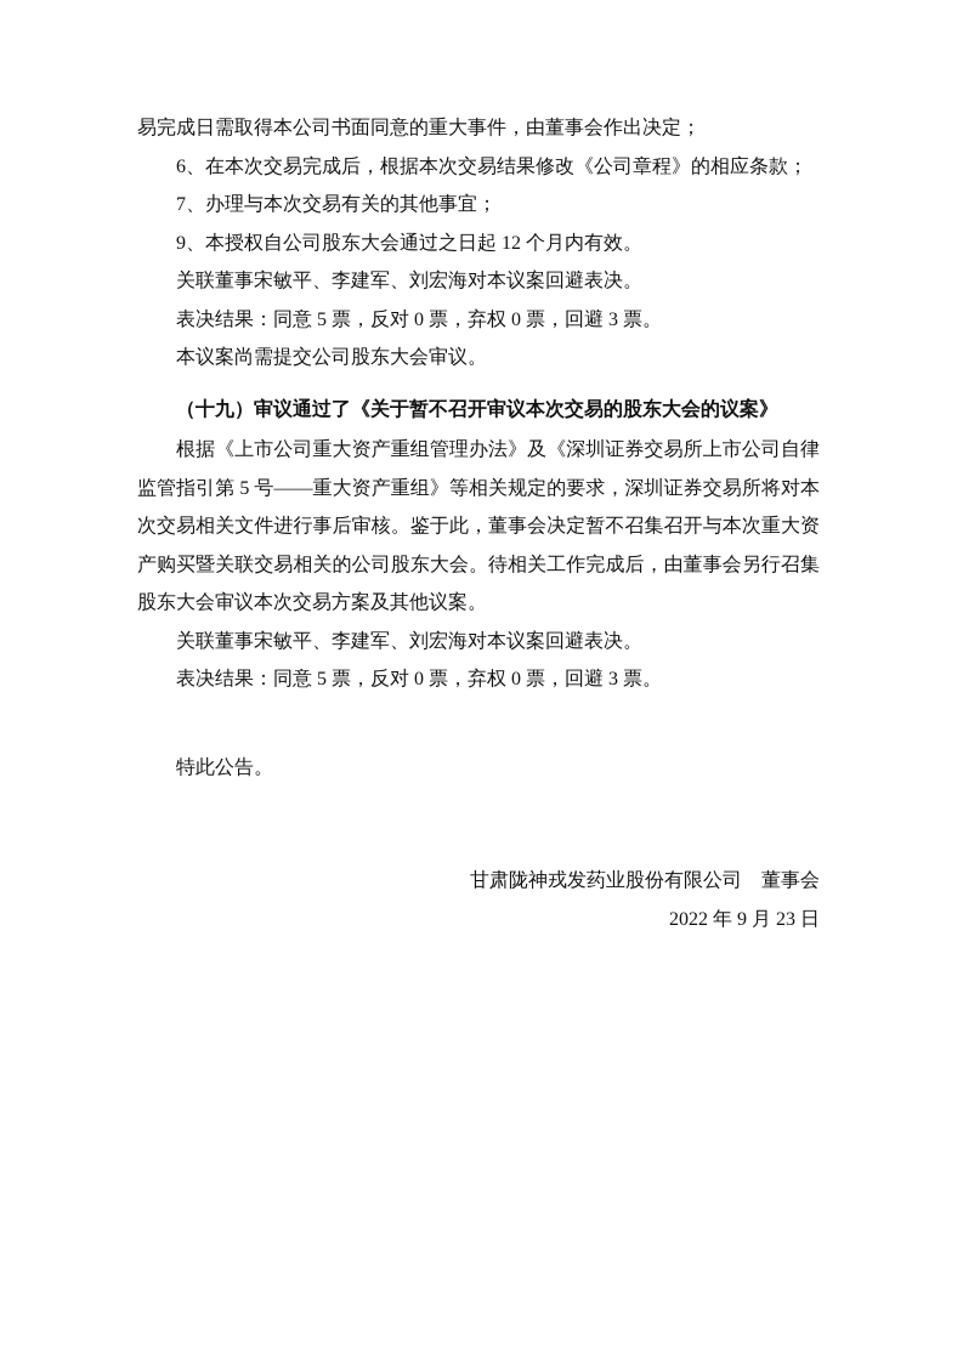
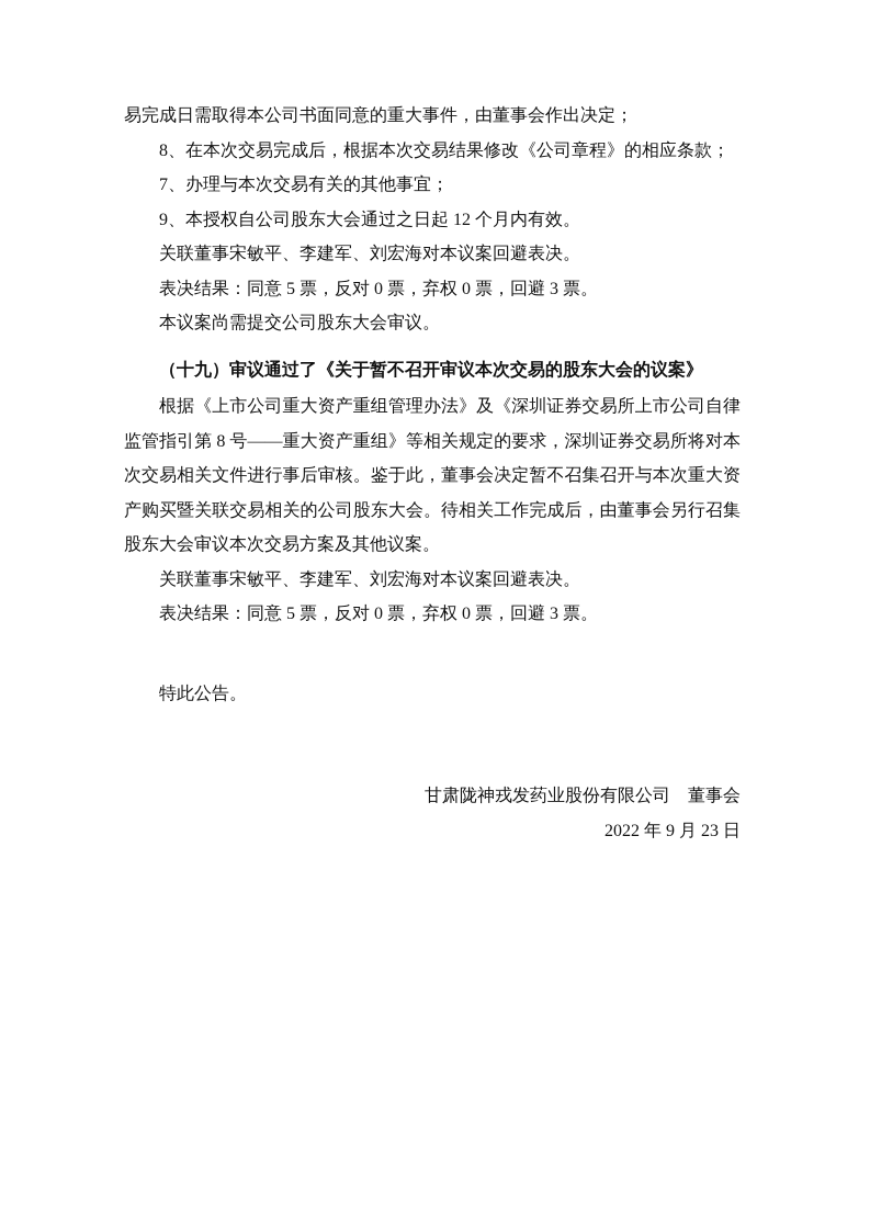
  易完成日需取得本公司书面同意的重大事件，由董事会作出决定；
- 6、在本次交易完成后，根据本次交易结果修改《公司章程》的相应条款；
+ 8、在本次交易完成后，根据本次交易结果修改《公司章程》的相应条款；
  7、办理与本次交易有关的其他事宜；
  9、本授权自公司股东大会通过之日起 12 个月内有效。
  关联董事宋敏平、李建军、刘宏海对本议案回避表决。
  表决结果：同意 5 票，反对 0 票，弃权 0 票，回避 3 票。
  本议案尚需提交公司股东大会审议。
  （十九）审议通过了《关于暂不召开审议本次交易的股东大会的议案》
- 根据《上市公司重大资产重组管理办法》及《深圳证券交易所上市公司自律监管指引第 5 号——重大资产重组》等相关规定的要求，深圳证券交易所将对本次交易相关文件进行事后审核。鉴于此，董事会决定暂不召集召开与本次重大资产购买暨关联交易相关的公司股东大会。待相关工作完成后，由董事会另行召集股东大会审议本次交易方案及其他议案。
+ 根据《上市公司重大资产重组管理办法》及《深圳证券交易所上市公司自律监管指引第 8 号——重大资产重组》等相关规定的要求，深圳证券交易所将对本次交易相关文件进行事后审核。鉴于此，董事会决定暂不召集召开与本次重大资产购买暨关联交易相关的公司股东大会。待相关工作完成后，由董事会另行召集股东大会审议本次交易方案及其他议案。
  关联董事宋敏平、李建军、刘宏海对本议案回避表决。
  表决结果：同意 5 票，反对 0 票，弃权 0 票，回避 3 票。
  特此公告。
  甘肃陇神戎发药业股份有限公司 董事会
  2022 年 9 月 23 日
